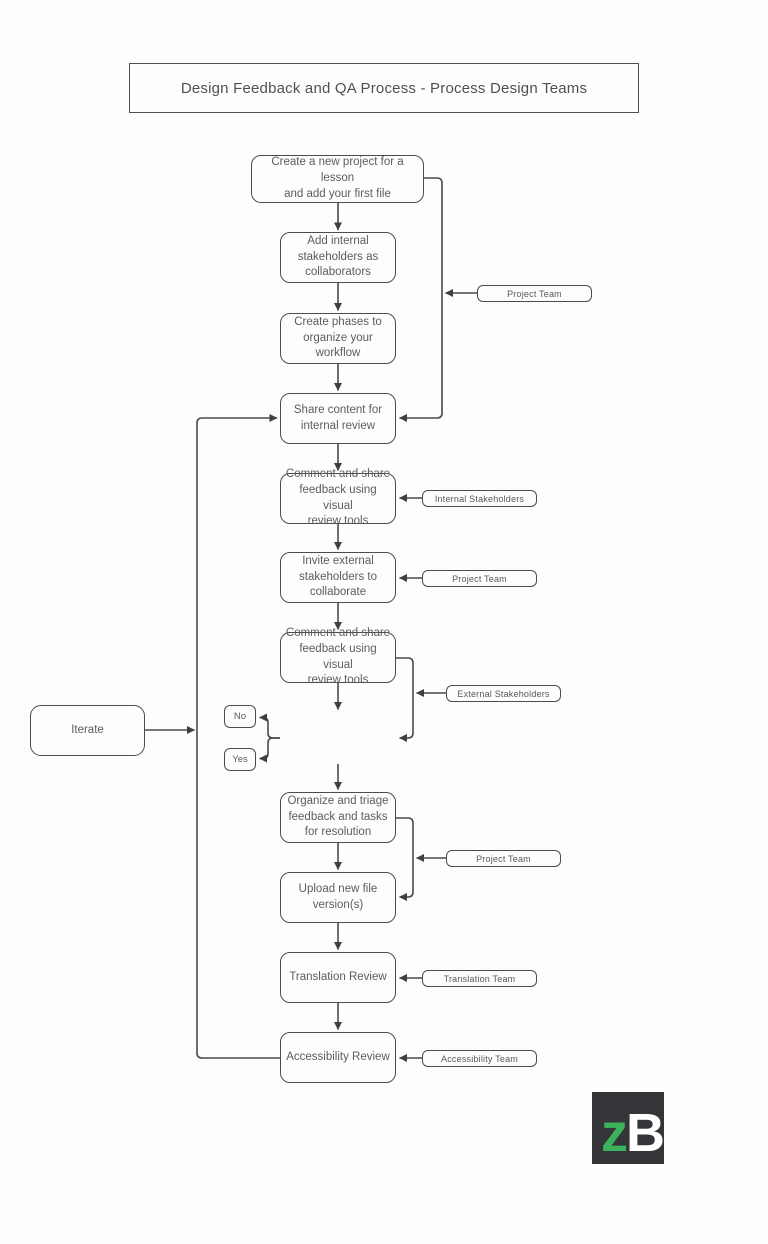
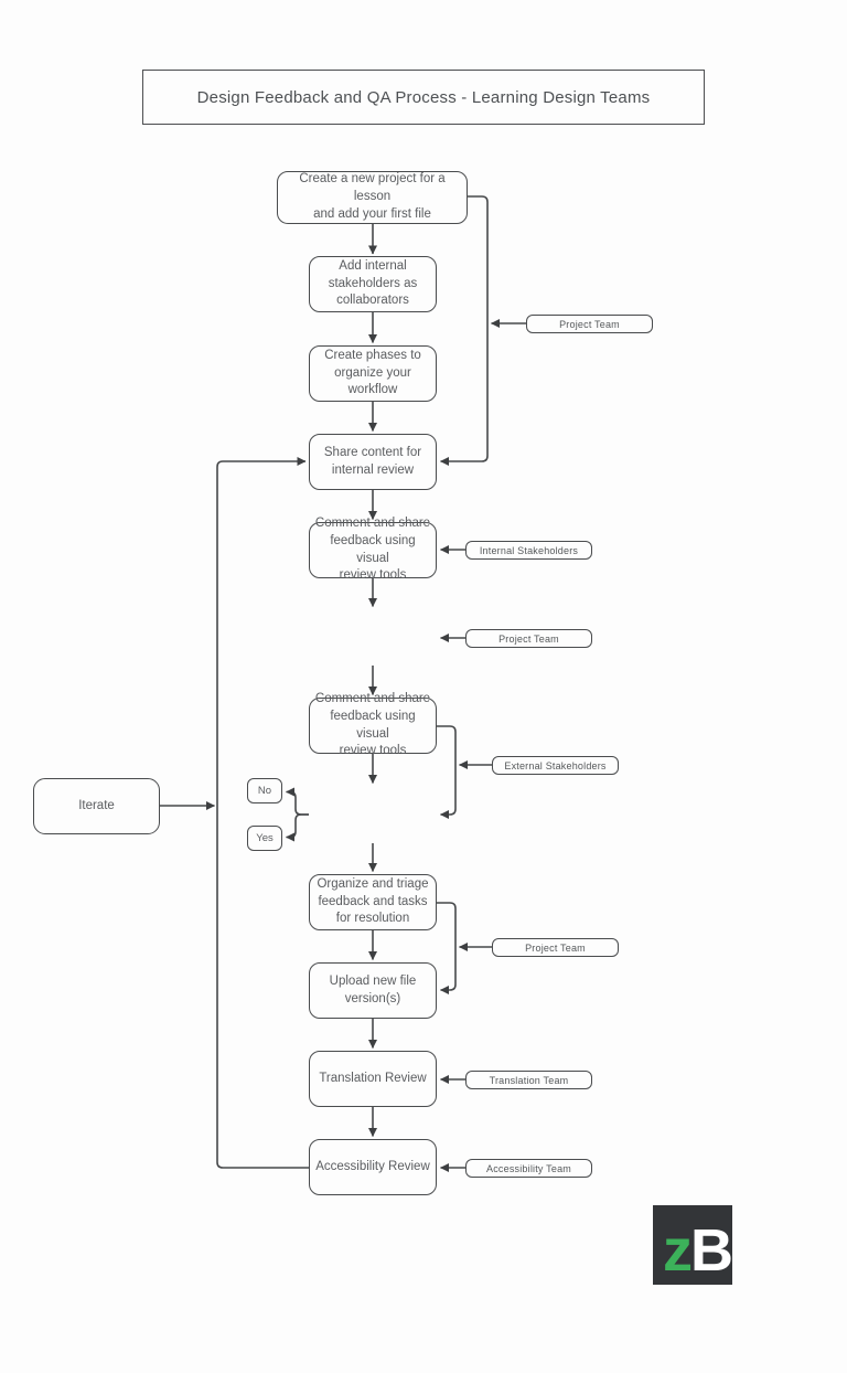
- Design Feedback and QA Process - Process Design Teams
+ Design Feedback and QA Process - Learning Design Teams
  Create a new project for a lesson
  and add your first file
  Add internal
  stakeholders as
  collaborators
  Create phases to
  organize your
  workflow
  Share content for
  internal review
  Comment and share
  feedback using visual
  review tools
- Invite external
- stakeholders to
- collaborate
  Comment and share
  feedback using visual
  review tools
  Organize and triage
  feedback and tasks
  for resolution
  Upload new file
  version(s)
  Translation Review
  Accessibility Review
  Iterate
  No
  Yes
  Project Team
  Internal Stakeholders
  Project Team
  External Stakeholders
  Project Team
  Translation Team
  Accessibility Team
  zB
